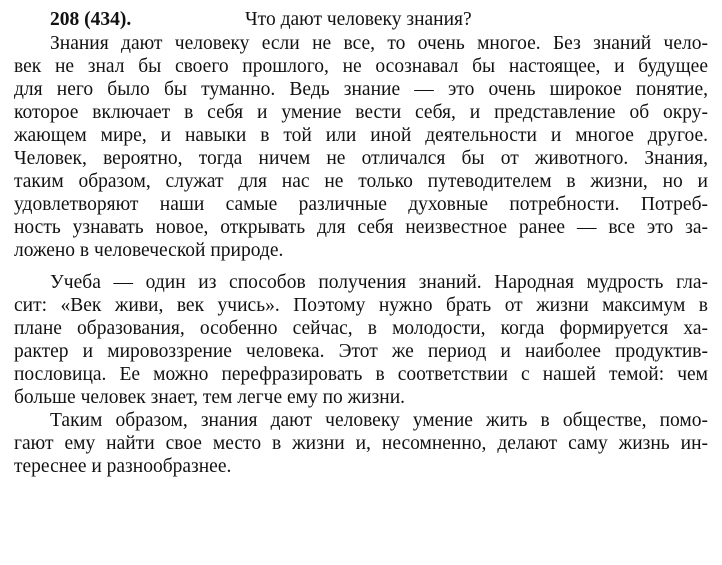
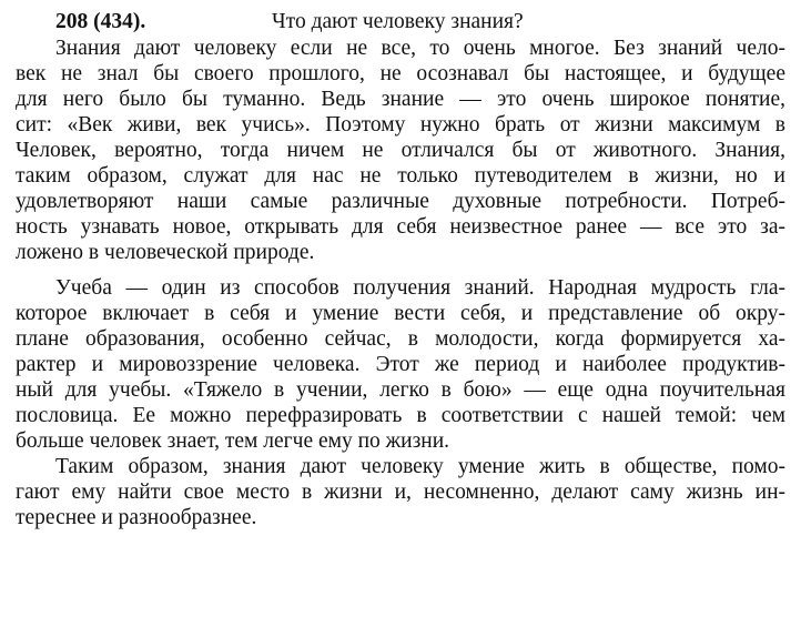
  208 (434).
  Что дают человеку знания?
  Знания дают человеку если не все, то очень многое. Без знаний чело-
  век не знал бы своего прошлого, не осознавал бы настоящее, и будущее
  для него было бы туманно. Ведь знание — это очень широкое понятие,
- которое включает в себя и умение вести себя, и представление об окру-
+ сит: «Век живи, век учись». Поэтому нужно брать от жизни максимум в
- жающем мире, и навыки в той или иной деятельности и многое другое.
  Человек, вероятно, тогда ничем не отличался бы от животного. Знания,
  таким образом, служат для нас не только путеводителем в жизни, но и
  удовлетворяют наши самые различные духовные потребности. Потреб-
  ность узнавать новое, открывать для себя неизвестное ранее — все это за-
  ложено в человеческой природе.
  Учеба — один из способов получения знаний. Народная мудрость гла-
- сит: «Век живи, век учись». Поэтому нужно брать от жизни максимум в
+ которое включает в себя и умение вести себя, и представление об окру-
  плане образования, особенно сейчас, в молодости, когда формируется ха-
  рактер и мировоззрение человека. Этот же период и наиболее продуктив-
+ ный для учебы. «Тяжело в учении, легко в бою» — еще одна поучительная
  пословица. Ее можно перефразировать в соответствии с нашей темой: чем
  больше человек знает, тем легче ему по жизни.
  Таким образом, знания дают человеку умение жить в обществе, помо-
  гают ему найти свое место в жизни и, несомненно, делают саму жизнь ин-
  тереснее и разнообразнее.
